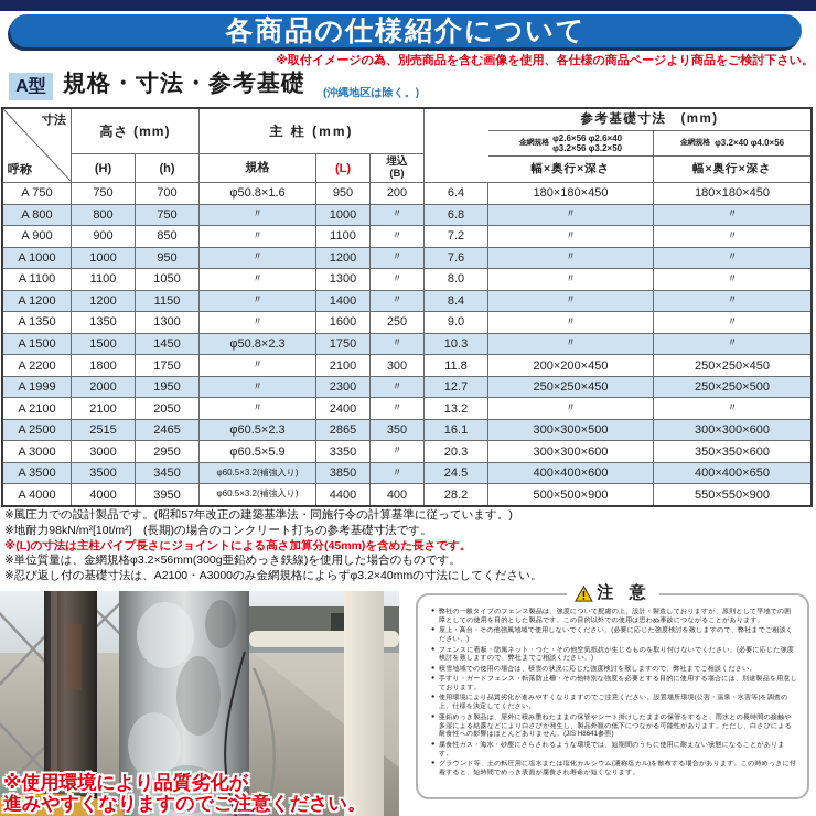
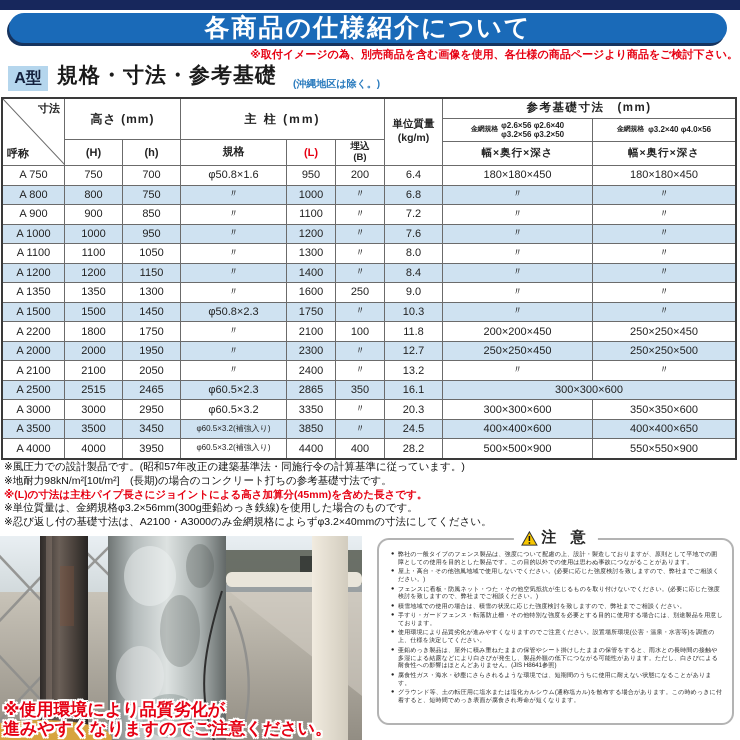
  各商品の仕様紹介について
  ※取付イメージの為、別売商品を含む画像を使用、各仕様の商品ページより商品をご検討下さい。
  A型
  規格・寸法・参考基礎
  (沖縄地区は除く。)
  寸法
  呼称
  高さ (mm)
  (H)
  (h)
  主 柱 (mm)
  規格
  (L)
  埋込
  (B)
+ 単位質量
+ (kg/m)
  参考基礎寸法 (mm)
  φ2.6×56 φ2.6×40
  φ3.2×56 φ3.2×50
  φ3.2×40 φ4.0×56
  幅×奥行×深さ
  幅×奥行×深さ
  A 750
  750
  700
  φ50.8×1.6
  950
  200
  6.4
  180×180×450
  180×180×450
  A 800
  800
  750
  〃
  1000
  〃
  6.8
  〃
  〃
  A 900
  900
  850
  〃
  1100
  〃
  7.2
  〃
  〃
  A 1000
  1000
  950
  〃
  1200
  〃
  7.6
  〃
  〃
  A 1100
  1100
  1050
  〃
  1300
  〃
  8.0
  〃
  〃
  A 1200
  1200
  1150
  〃
  1400
  〃
  8.4
  〃
  〃
  A 1350
  1350
  1300
  〃
  1600
  250
  9.0
  〃
  〃
  A 1500
  1500
  1450
  φ50.8×2.3
  1750
  〃
  10.3
  〃
  〃
  A 2200
  1800
  1750
  〃
  2100
- 300
+ 100
  11.8
  200×200×450
  250×250×450
- A 1999
+ A 2000
  2000
  1950
  〃
  2300
  〃
  12.7
  250×250×450
  250×250×500
  A 2100
  2100
  2050
  〃
  2400
  〃
  13.2
  〃
  〃
  A 2500
  2515
  2465
  φ60.5×2.3
  2865
  350
  16.1
- 300×300×500
  300×300×600
  A 3000
  3000
  2950
- φ60.5×5.9
+ φ60.5×3.2
  3350
  〃
  20.3
  300×300×600
  350×350×600
  A 3500
  3500
  3450
  φ60.5×3.2(補強入り)
  3850
  〃
  24.5
  400×400×600
  400×400×650
  A 4000
  4000
  3950
  φ60.5×3.2(補強入り)
  4400
  400
  28.2
  500×500×900
  550×550×900
  ※風圧力での設計製品です。(昭和57年改正の建築基準法・同施行令の計算基準に従っています。)
  ※地耐力98kN/m²[10t/m²] (長期)の場合のコンクリート打ちの参考基礎寸法です。
  ※(L)の寸法は主柱パイプ長さにジョイントによる高さ加算分(45mm)を含めた長さです。
  ※単位質量は、金網規格φ3.2×56mm(300g亜鉛めっき鉄線)を使用した場合のものです。
  ※忍び返し付の基礎寸法は、A2100・A3000のみ金網規格によらずφ3.2×40mmの寸法にしてください。
  ※使用環境により品質劣化が
  進みやすくなりますのでご注意ください。
  注 意
